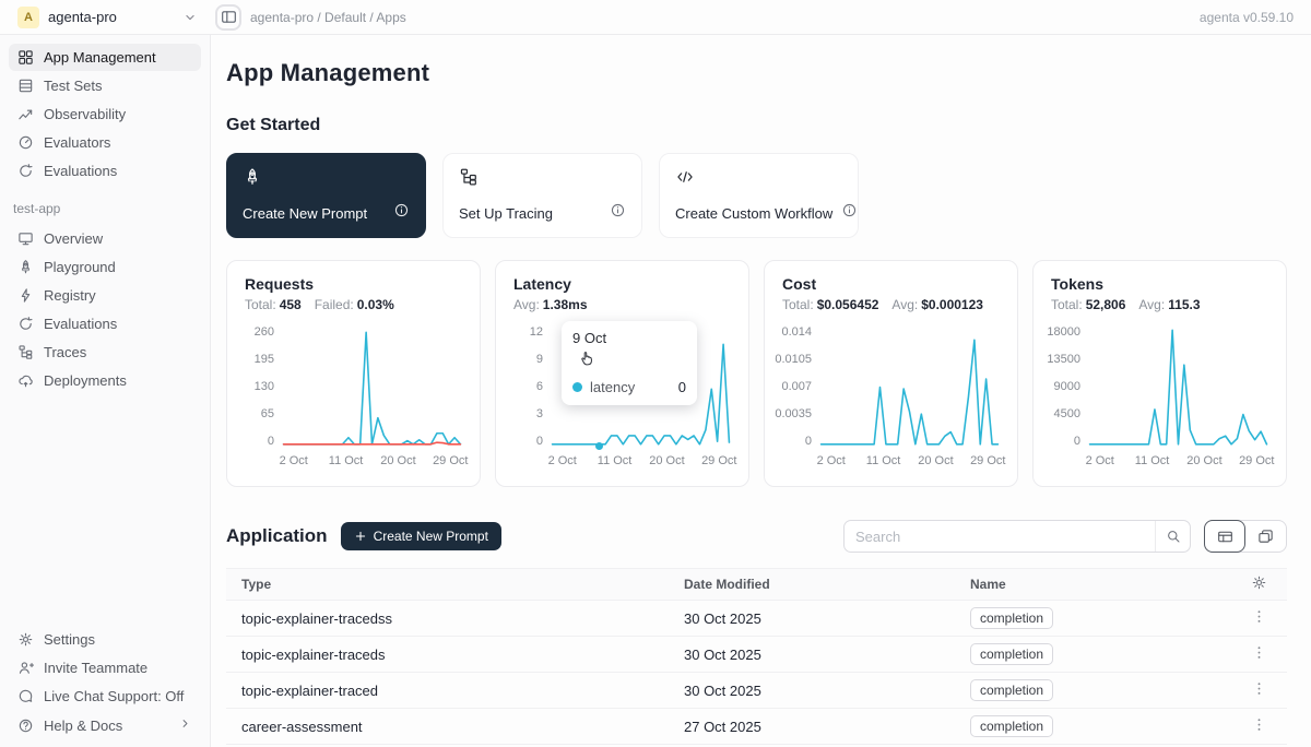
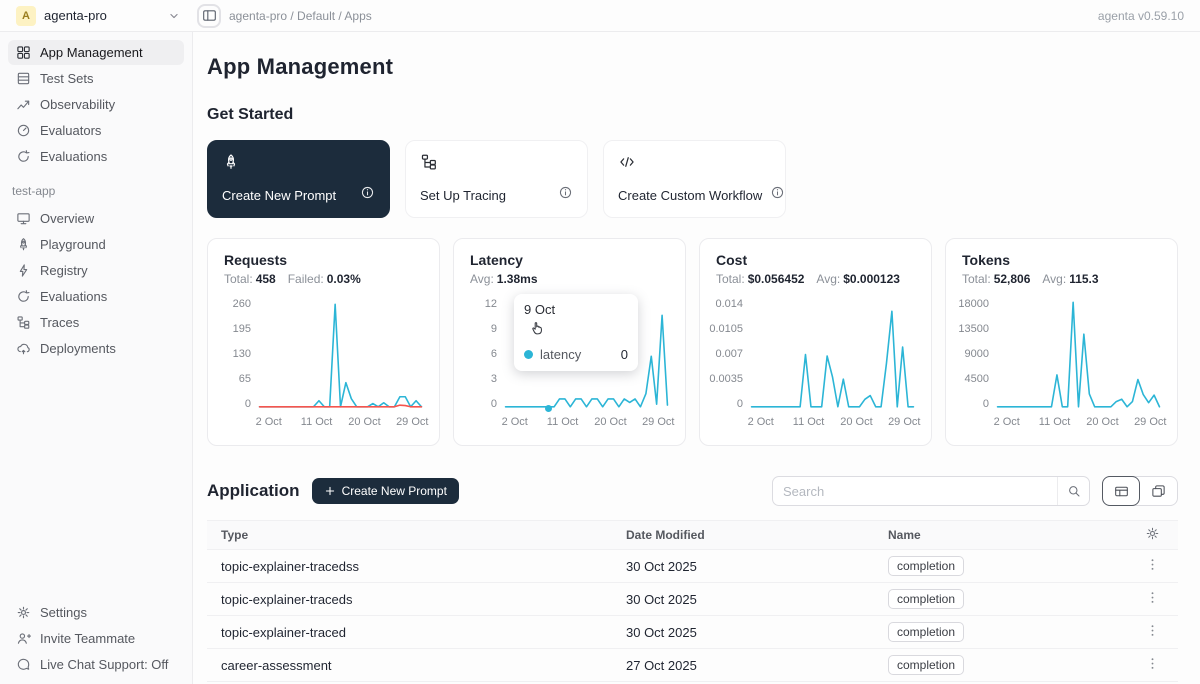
  A
  agenta-pro
  agenta-pro / Default / Apps
  agenta v0.59.10
  App Management
  Test Sets
  Observability
  Evaluators
  Evaluations
  test-app
  Overview
  Playground
  Registry
  Evaluations
  Traces
  Deployments
  Settings
  Invite Teammate
  Live Chat Support: Off
- Help & Docs
  App Management
  Get Started
  Create New Prompt
  Set Up Tracing
  Create Custom Workflow
  Requests
  Total: 458
  Failed: 0.03%
  260
  195
  130
  65
  0
  2 Oct
  11 Oct
  20 Oct
  29 Oct
  Latency
  Avg: 1.38ms
  12
  9
  6
  3
  0
  9 Oct
  latency
  0
  2 Oct
  11 Oct
  20 Oct
  29 Oct
  Cost
  Total: $0.056452
  Avg: $0.000123
  0.014
  0.0105
  0.007
  0.0035
  0
  2 Oct
  11 Oct
  20 Oct
  29 Oct
  Tokens
  Total: 52,806
  Avg: 115.3
  18000
  13500
  9000
  4500
  0
  2 Oct
  11 Oct
  20 Oct
  29 Oct
  Application
  Create New Prompt
  Search
  Type
  Date Modified
  Name
  topic-explainer-tracedss
  30 Oct 2025
  completion
  topic-explainer-traceds
  30 Oct 2025
  completion
  topic-explainer-traced
  30 Oct 2025
  completion
  career-assessment
  27 Oct 2025
  completion
